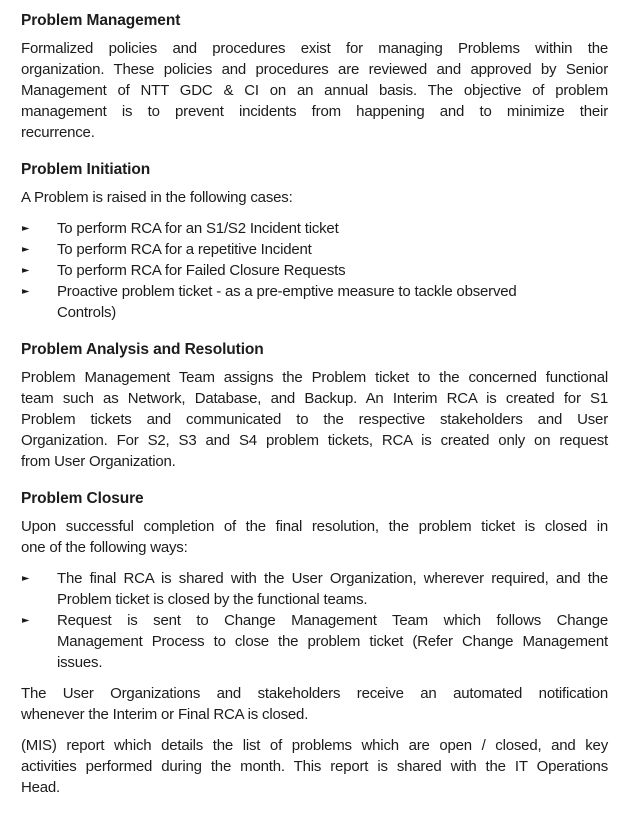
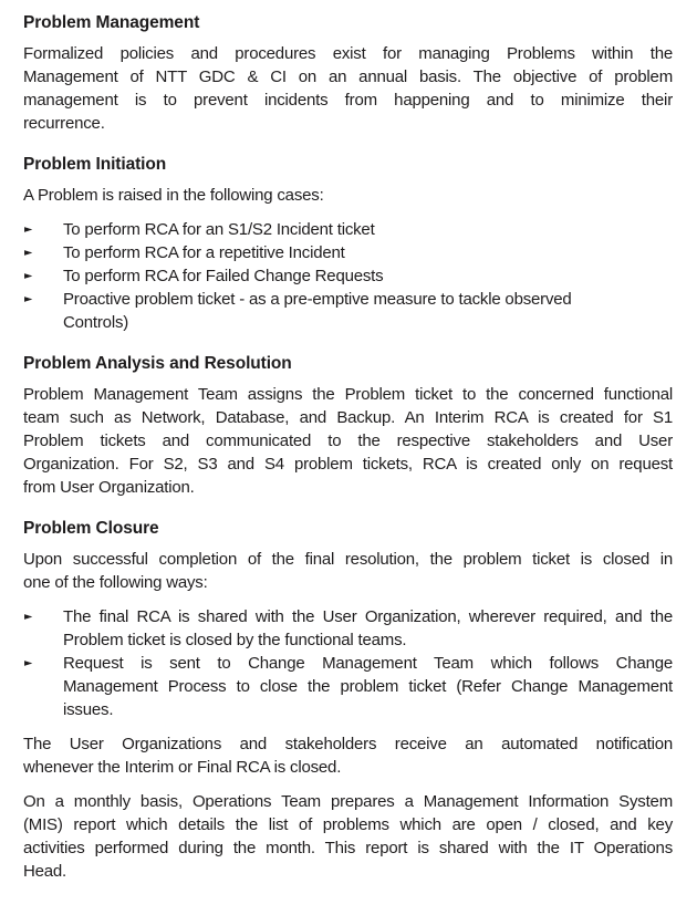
  Problem Management
  Formalized policies and procedures exist for managing Problems within the
- organization. These policies and procedures are reviewed and approved by Senior
  Management of NTT GDC & CI on an annual basis. The objective of problem
  management is to prevent incidents from happening and to minimize their
  recurrence.
  Problem Initiation
  A Problem is raised in the following cases:
  ►
  To perform RCA for an S1/S2 Incident ticket
  ►
  To perform RCA for a repetitive Incident
  ►
- To perform RCA for Failed Closure Requests
+ To perform RCA for Failed Change Requests
  ►
  Proactive problem ticket - as a pre-emptive measure to tackle observed
  Controls)
  Problem Analysis and Resolution
  Problem Management Team assigns the Problem ticket to the concerned functional
  team such as Network, Database, and Backup. An Interim RCA is created for S1
  Problem tickets and communicated to the respective stakeholders and User
  Organization. For S2, S3 and S4 problem tickets, RCA is created only on request
  from User Organization.
  Problem Closure
  Upon successful completion of the final resolution, the problem ticket is closed in
  one of the following ways:
  ►
  The final RCA is shared with the User Organization, wherever required, and the
  Problem ticket is closed by the functional teams.
  ►
  Request is sent to Change Management Team which follows Change
  Management Process to close the problem ticket (Refer Change Management
  issues.
  The User Organizations and stakeholders receive an automated notification
  whenever the Interim or Final RCA is closed.
+ On a monthly basis, Operations Team prepares a Management Information System
  (MIS) report which details the list of problems which are open / closed, and key
  activities performed during the month. This report is shared with the IT Operations
  Head.
